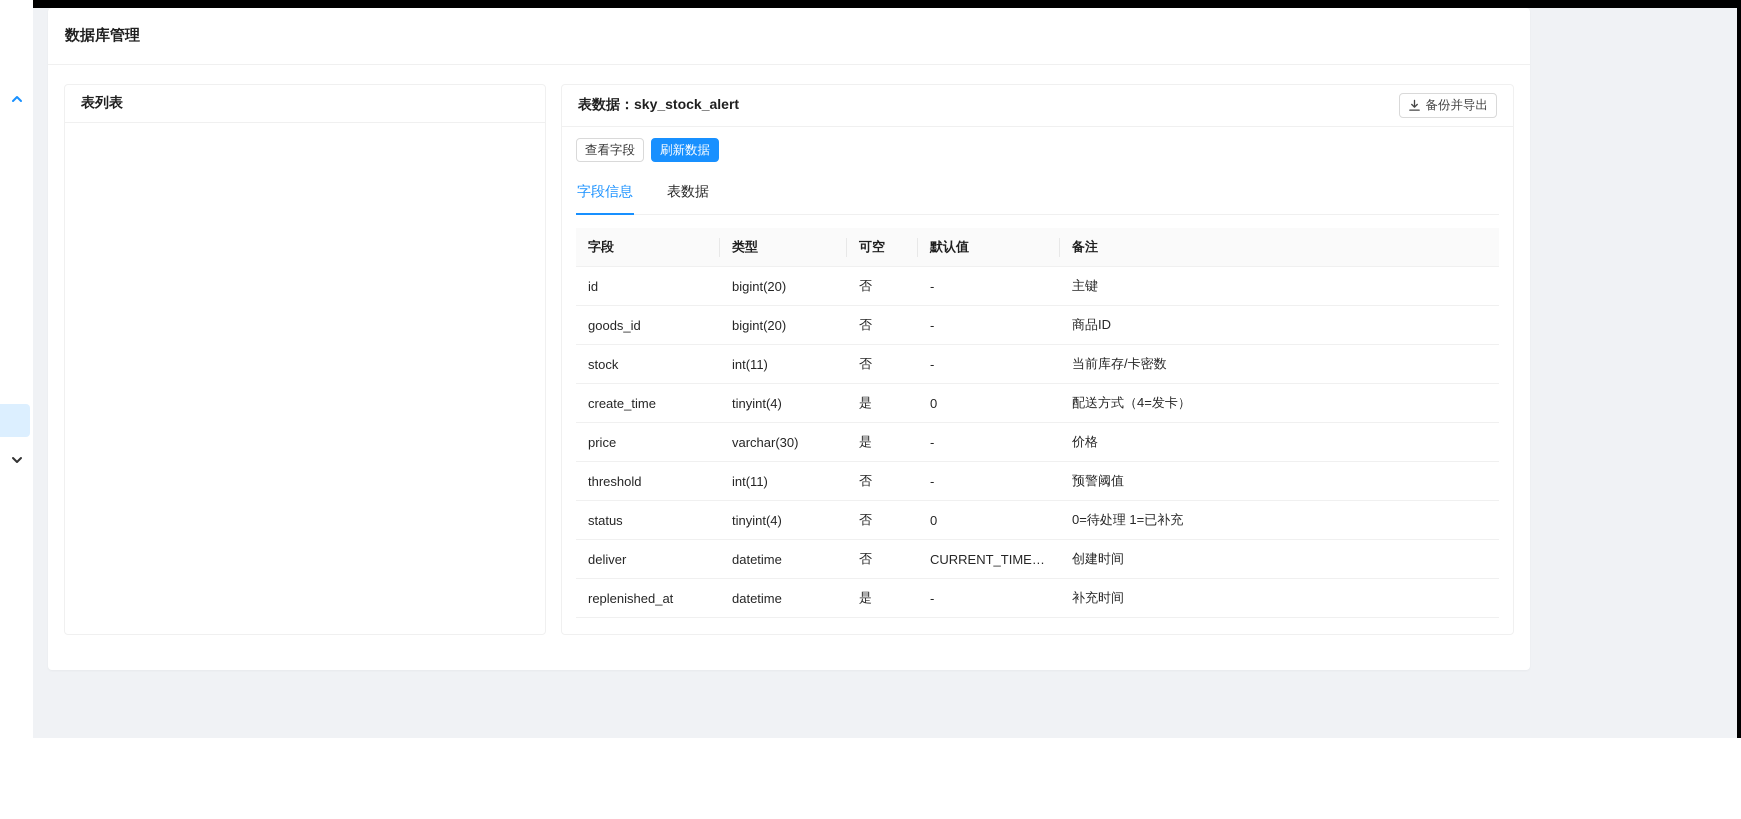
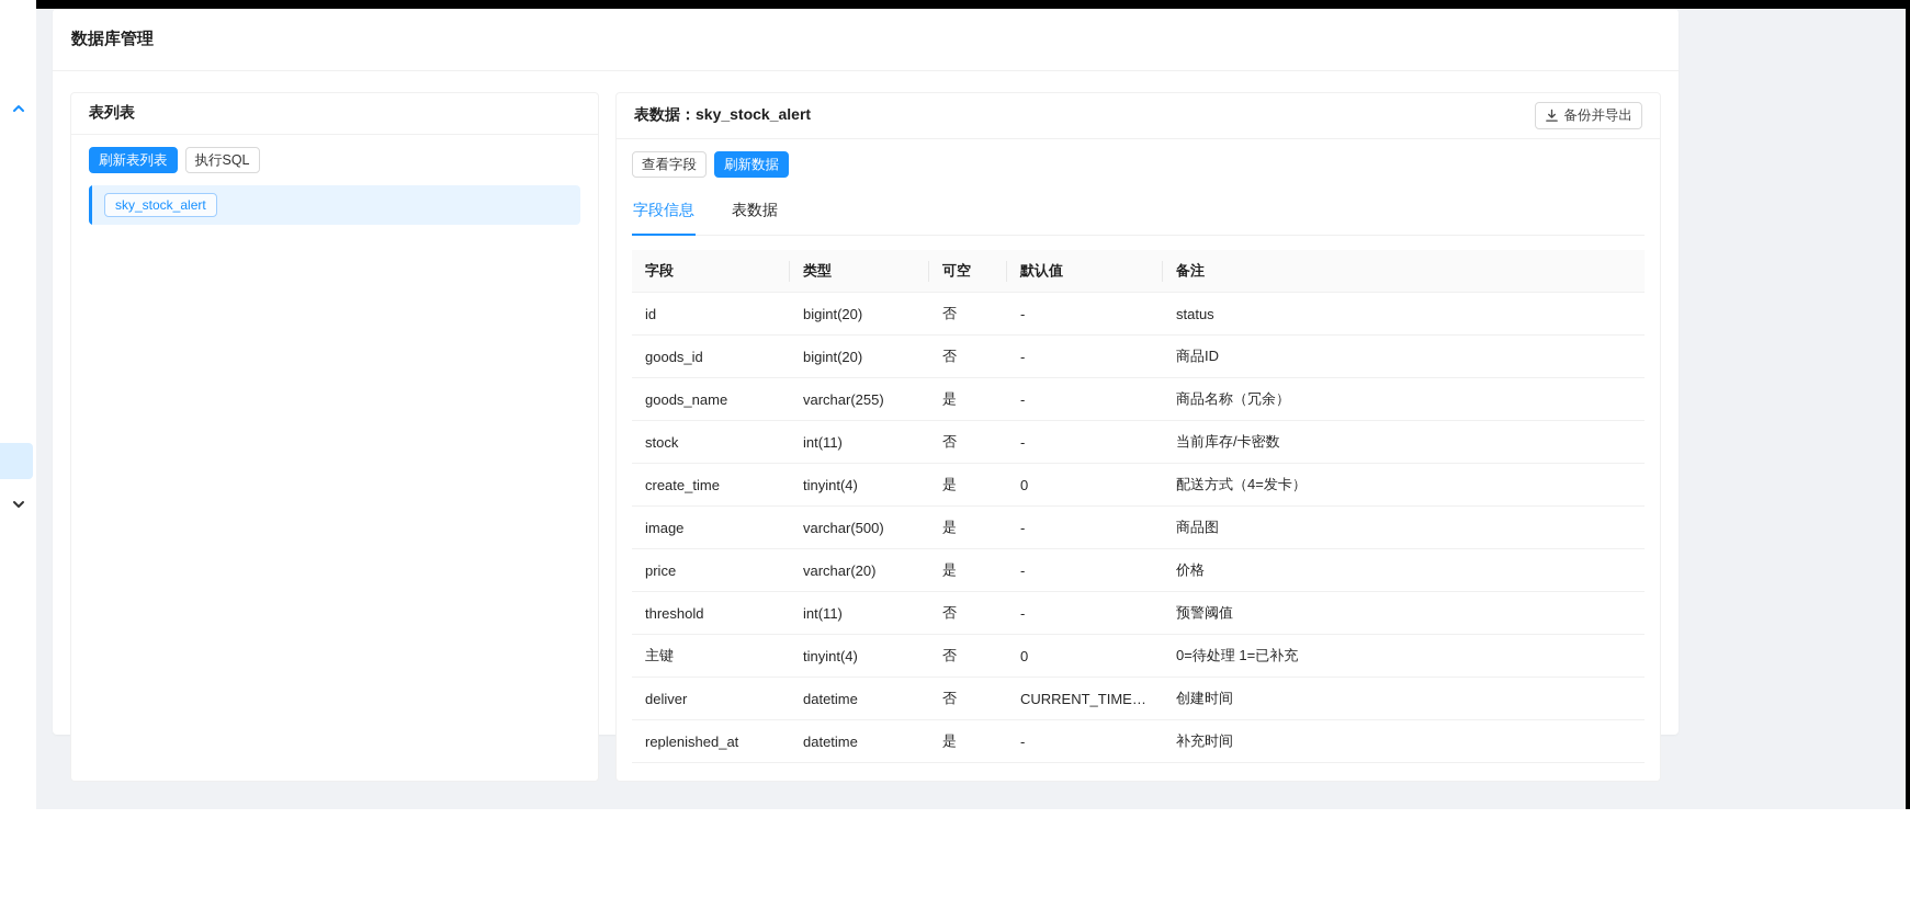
  数据库管理
  表列表
+ 刷新表列表
+ 执行SQL
+ sky_stock_alert
  表数据：sky_stock_alert
  备份并导出
  查看字段
  刷新数据
  字段信息
  表数据
  字段	类型	可空	默认值	备注
- id	bigint(20)	否	-	主键
+ id	bigint(20)	否	-	status
  goods_id	bigint(20)	否	-	商品ID
+ goods_name	varchar(255)	是	-	商品名称（冗余）
  stock	int(11)	否	-	当前库存/卡密数
  create_time	tinyint(4)	是	0	配送方式（4=发卡）
+ image	varchar(500)	是	-	商品图
- price	varchar(30)	是	-	价格
+ price	varchar(20)	是	-	价格
  threshold	int(11)	否	-	预警阈值
- status	tinyint(4)	否	0	0=待处理 1=已补充
+ 主键	tinyint(4)	否	0	0=待处理 1=已补充
  deliver	datetime	否	CURRENT_TIMESTA	创建时间
  replenished_at	datetime	是	-	补充时间
